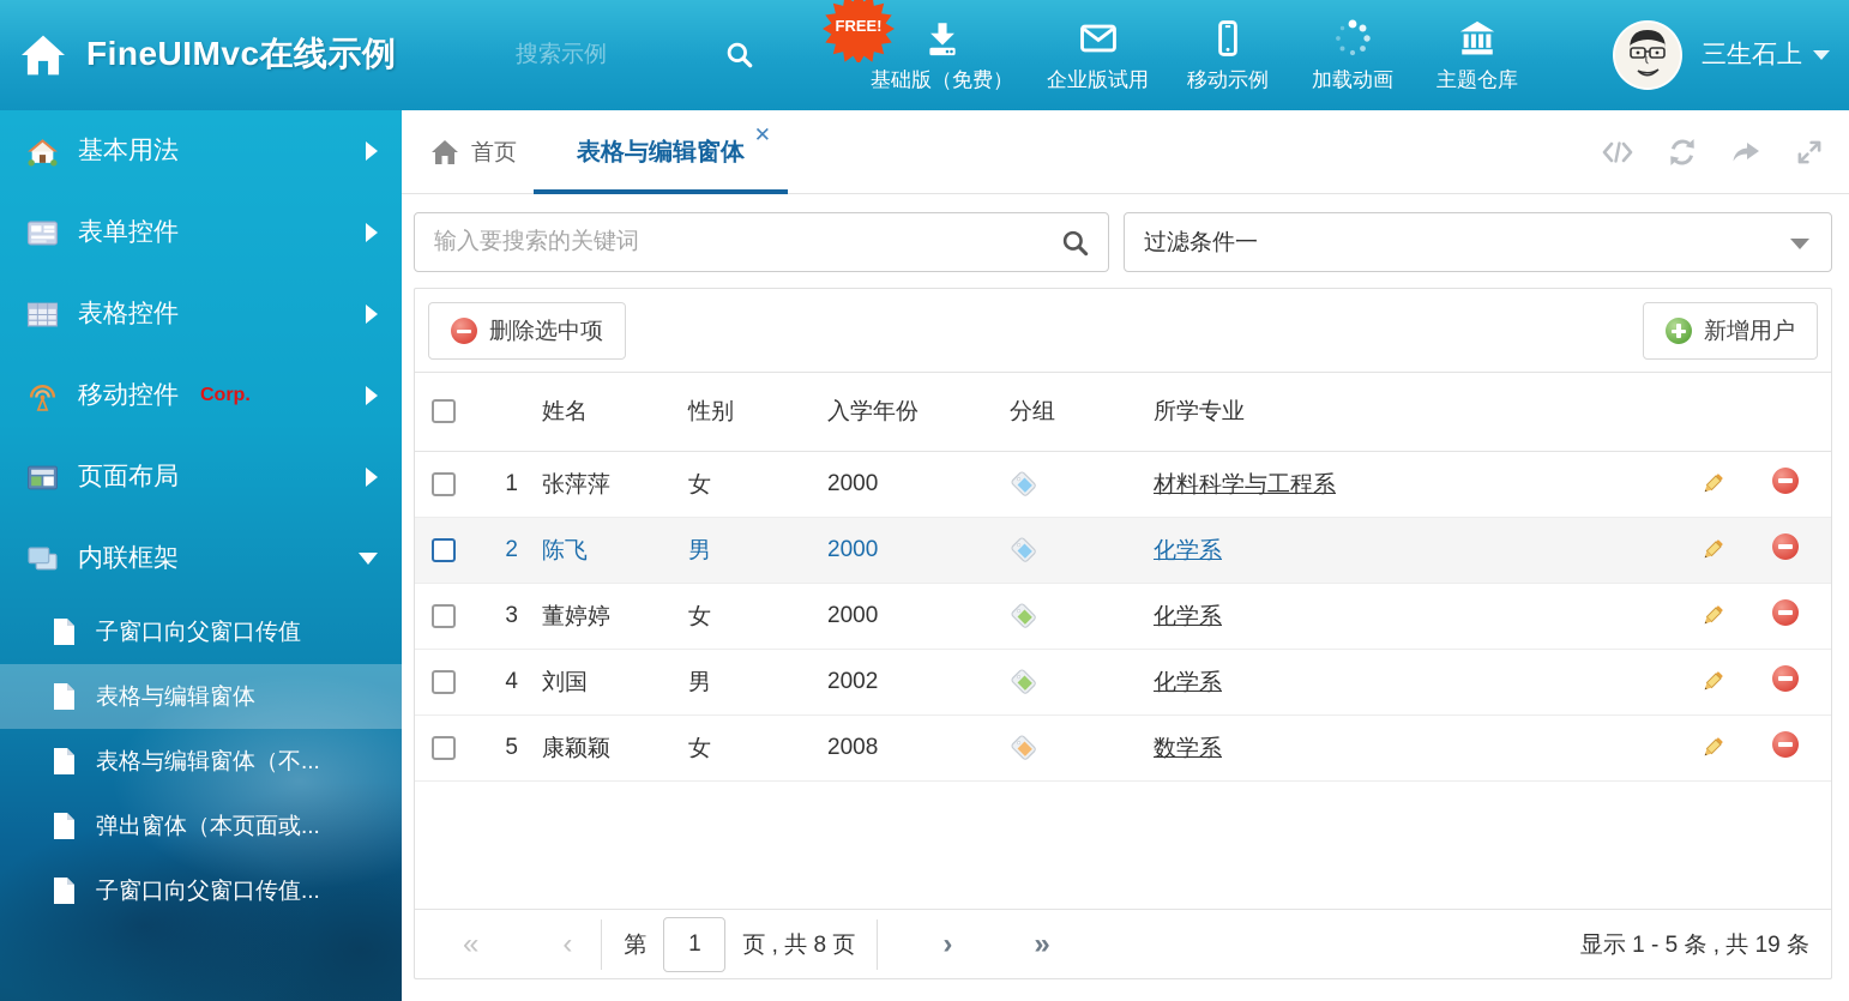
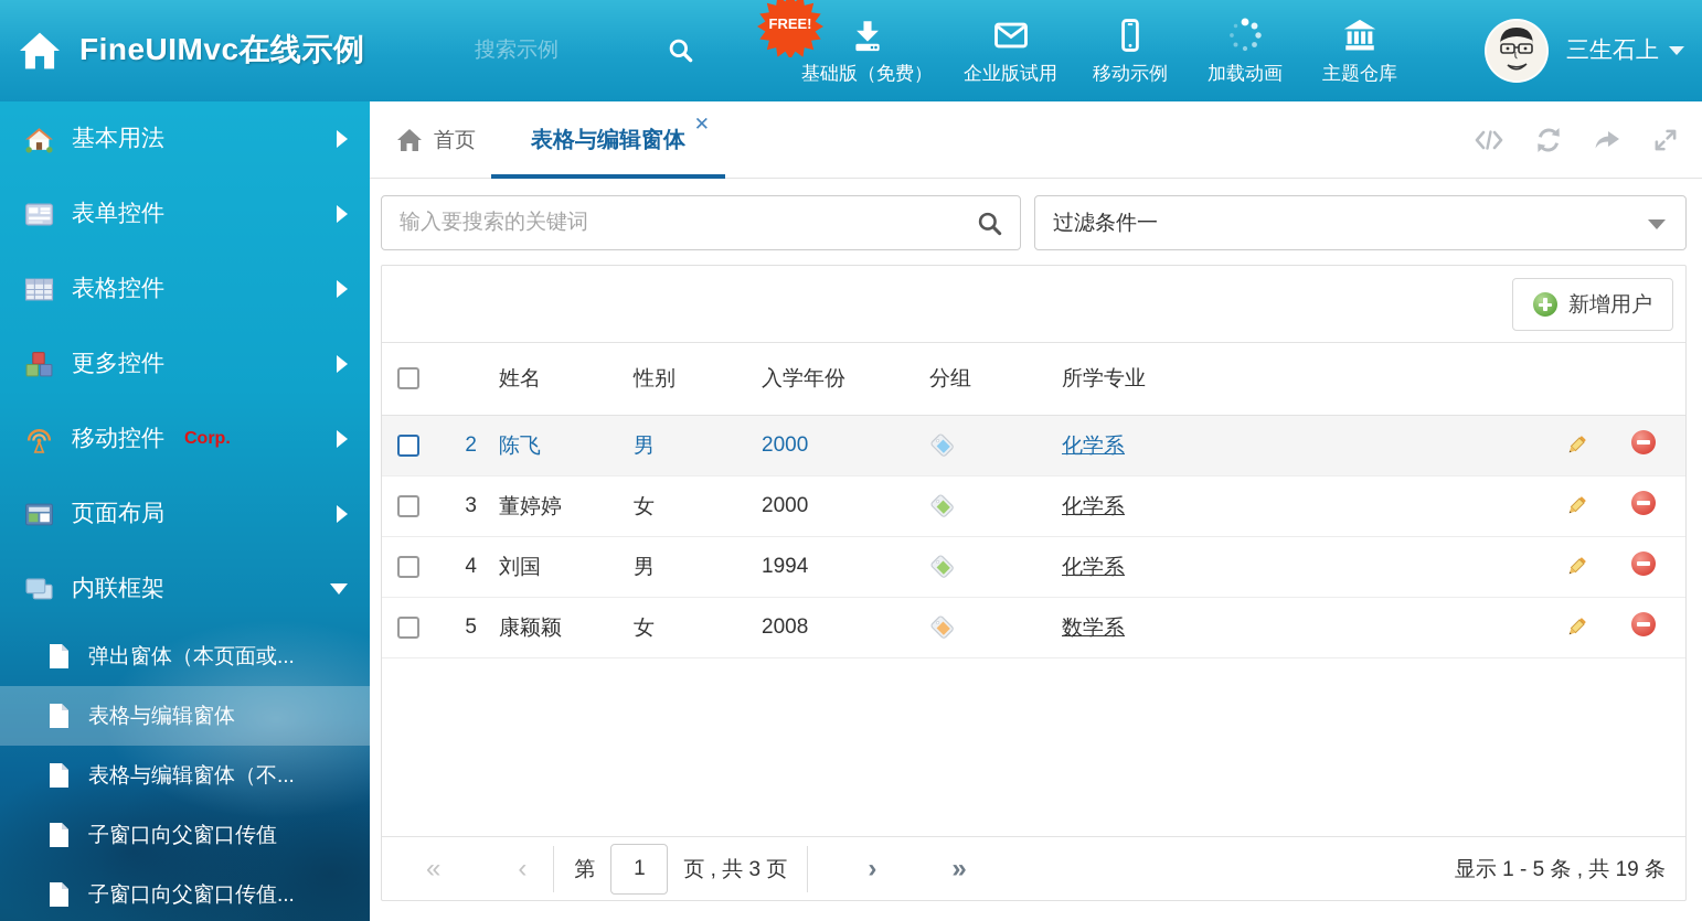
  FineUIMvc在线示例
  搜索示例
  FREE!
  基础版（免费）
  企业版试用
  移动示例
  加载动画
  主题仓库
  三生石上
  基本用法
  表单控件
  表格控件
+ 更多控件
  移动控件
  Corp.
  页面布局
  内联框架
- 子窗口向父窗口传值
+ 弹出窗体（本页面或...
  表格与编辑窗体
  表格与编辑窗体（不...
- 弹出窗体（本页面或...
+ 子窗口向父窗口传值
  子窗口向父窗口传值...
  首页
  表格与编辑窗体
  ✕
  输入要搜索的关键词
  过滤条件一
- 删除选中项
  新增用户
  		姓名	性别	入学年份	分组	所学专业
- 	1	张萍萍	女	2000		材料科学与工程系
  	2	陈飞	男	2000		化学系
  	3	董婷婷	女	2000		化学系
- 	4	刘国	男	2002		化学系
+ 	4	刘国	男	1994		化学系
  	5	康颖颖	女	2008		数学系
  «
  ‹
  第
  1
- 页 , 共 8 页
+ 页 , 共 3 页
  ›
  »
  显示 1 - 5 条 , 共 19 条
